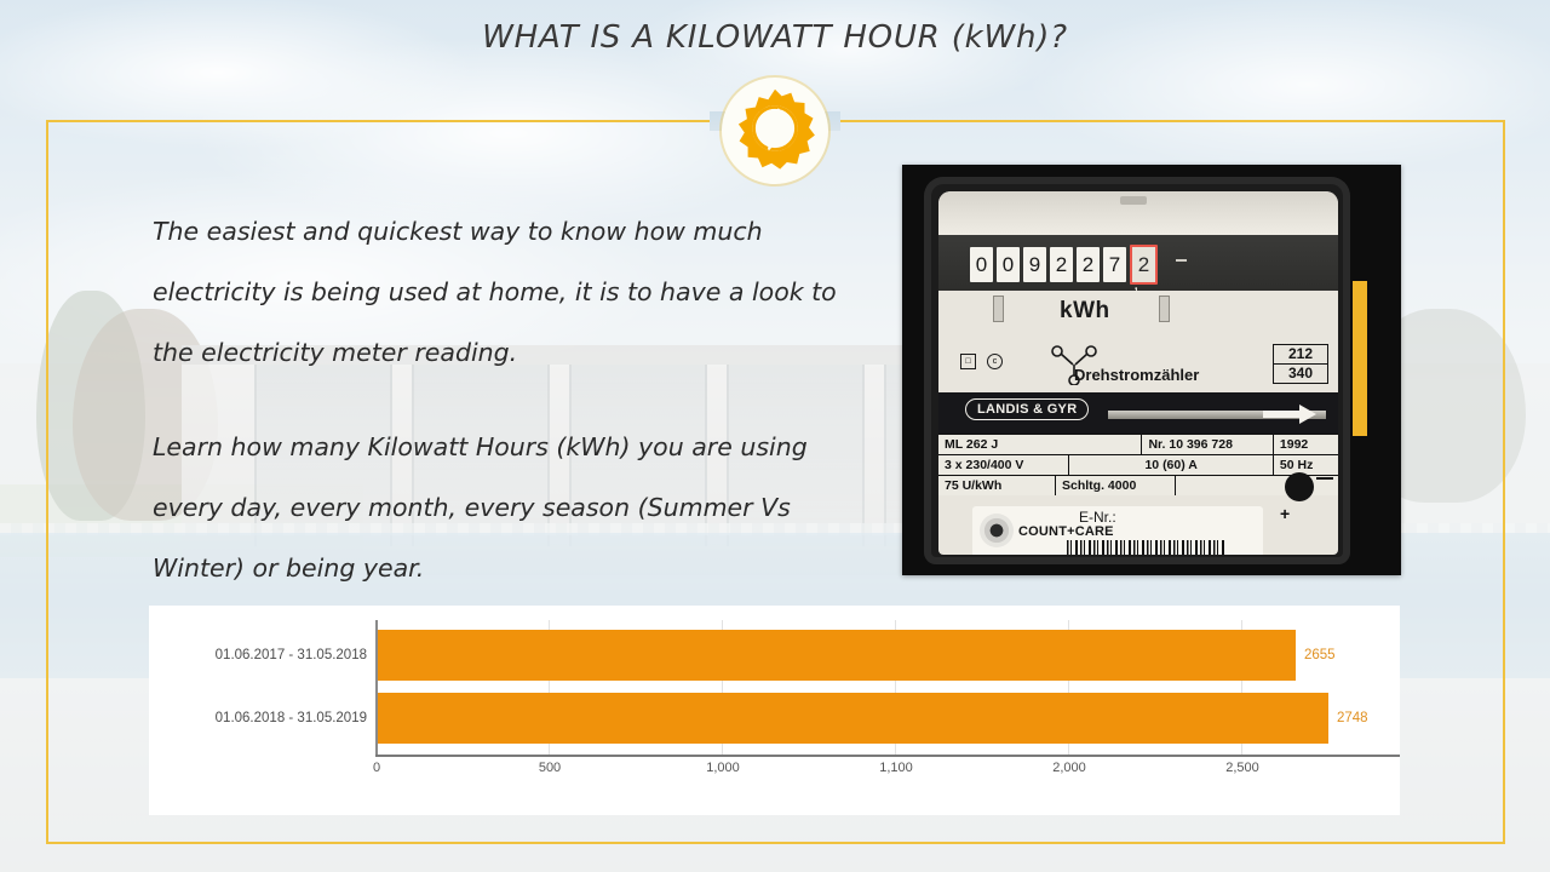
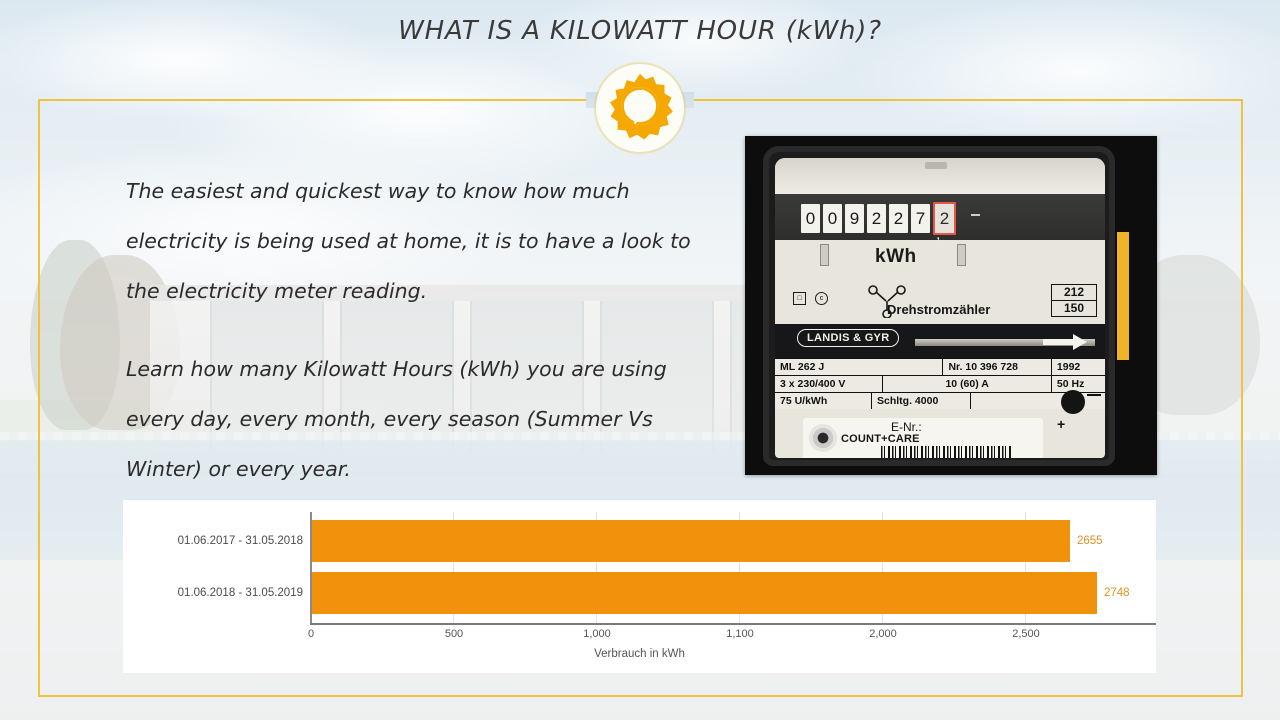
  WHAT IS A KILOWATT HOUR (kWh)?
  The easiest and quickest way to know how much electricity is being used at home, it is to have a look to the electricity meter reading.
- Learn how many Kilowatt Hours (kWh) you are using every day, every month, every season (Summer Vs Winter) or being year.
+ Learn how many Kilowatt Hours (kWh) you are using every day, every month, every season (Summer Vs Winter) or every year.
  0
  0
  9
  2
  2
  7
  2
  ,
  kWh
  Drehstromzähler
  212
- 340
+ 150
  LANDIS & GYR
  ML 262 J
  Nr. 10 396 728
  1992
  3 x 230/400 V
  10 (60) A
  50 Hz
  75 U/kWh
  Schltg. 4000
  E-Nr.:
  COUNT+CARE
  +
  2655
  2748
  01.06.2017 - 31.05.2018
  01.06.2018 - 31.05.2019
  0
  500
  1,000
  1,100
  2,000
  2,500
+ Verbrauch in kWh
